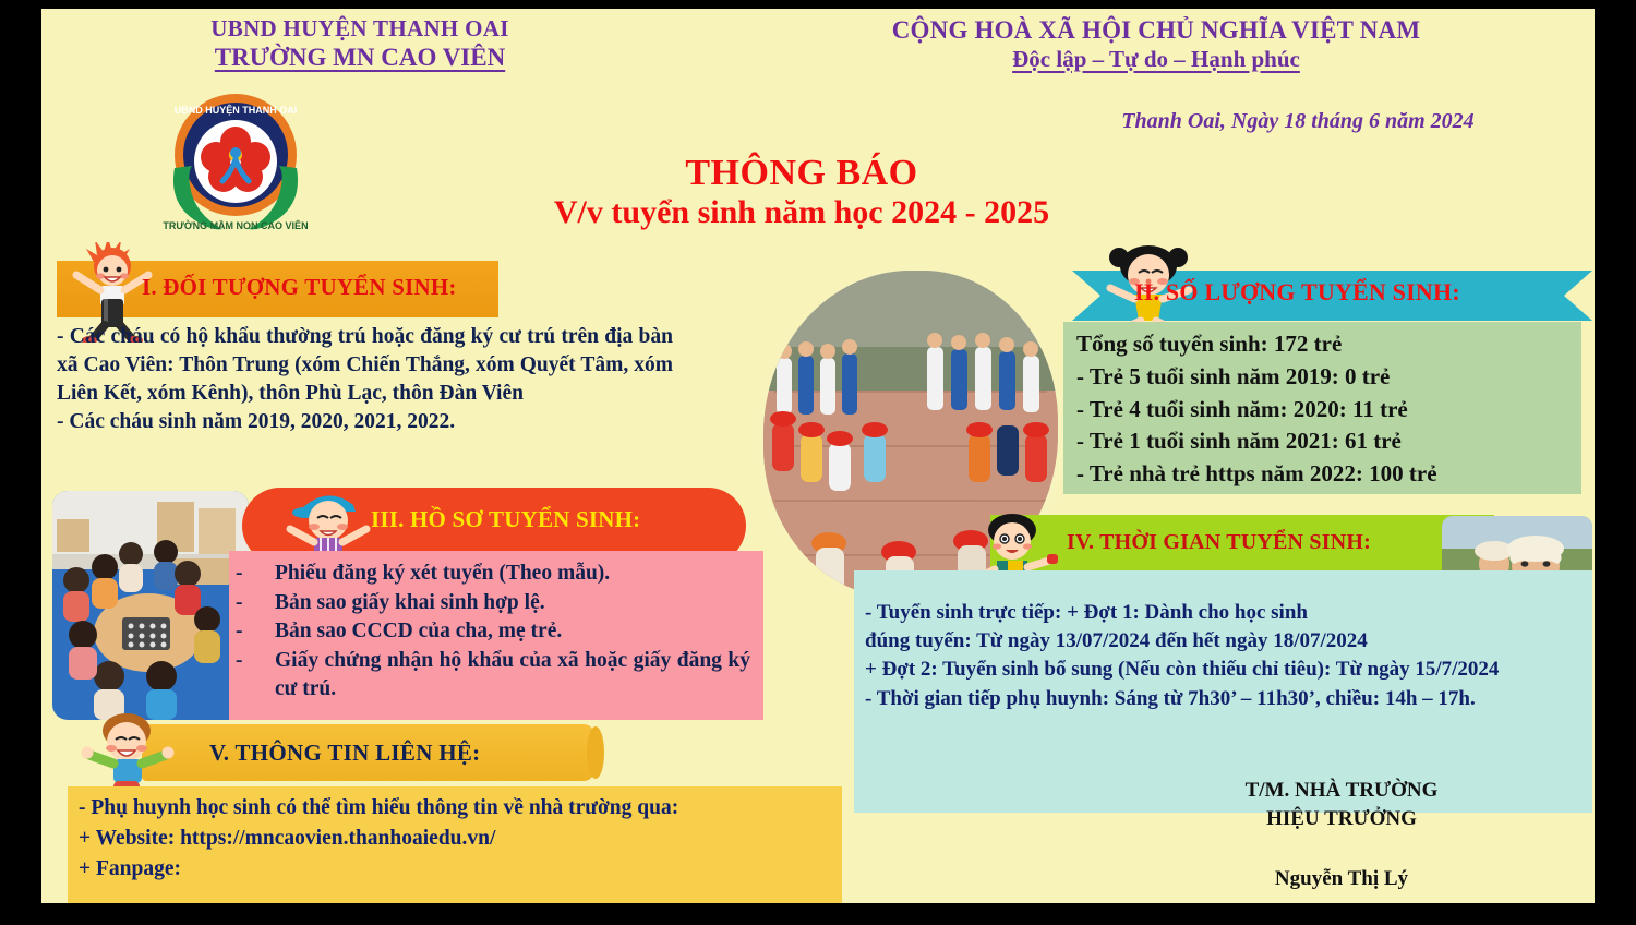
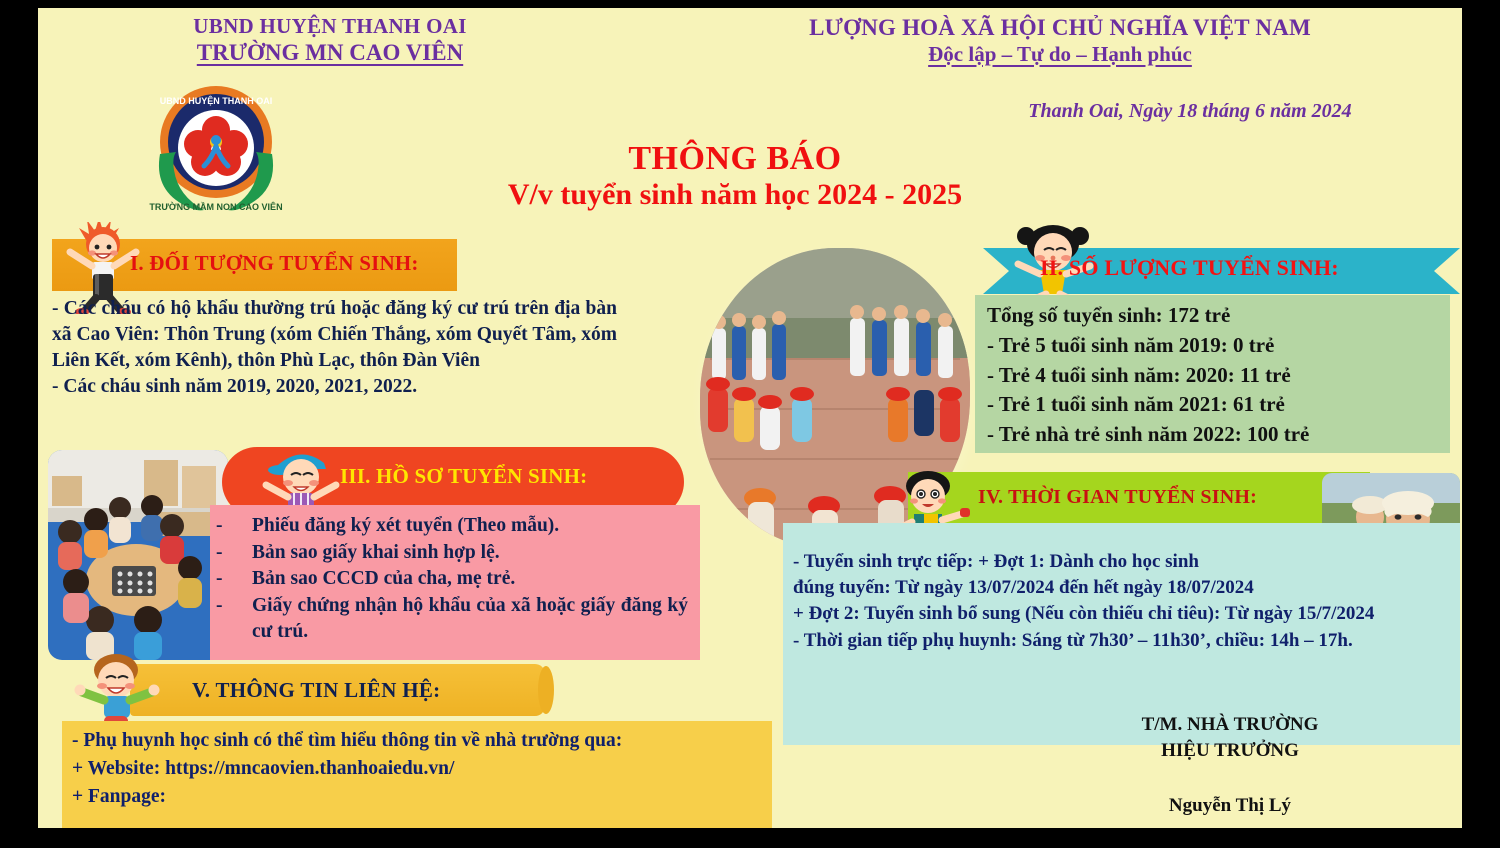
  UBND HUYỆN THANH OAI
  TRƯỜNG MN CAO VIÊN
- CỘNG HOÀ XÃ HỘI CHỦ NGHĨA VIỆT NAM
+ LƯỢNG HOÀ XÃ HỘI CHỦ NGHĨA VIỆT NAM
  Độc lập – Tự do – Hạnh phúc
  Thanh Oai, Ngày 18 tháng 6 năm 2024
  UBND HUYỆN THANH OAI
  TRƯỜNG MẦM NON CAO VIÊN
  THÔNG BÁO
  V/v tuyển sinh năm học 2024 - 2025
  I. ĐỐI TƯỢNG TUYỂN SINH:
  - Các cháu có hộ khẩu thường trú hoặc đăng ký cư trú trên địa bàn xã Cao Viên: Thôn Trung (xóm Chiến Thắng, xóm Quyết Tâm, xóm Liên Kết, xóm Kênh), thôn Phù Lạc, thôn Đàn Viên
  - Các cháu sinh năm 2019, 2020, 2021, 2022.
  II. SỐ LƯỢNG TUYỂN SINH:
  Tổng số tuyển sinh: 172 trẻ
  - Trẻ 5 tuổi sinh năm 2019: 0 trẻ
  - Trẻ 4 tuổi sinh năm: 2020: 11 trẻ
  - Trẻ 1 tuổi sinh năm 2021: 61 trẻ
- - Trẻ nhà trẻ https năm 2022: 100 trẻ
+ - Trẻ nhà trẻ sinh năm 2022: 100 trẻ
  III. HỒ SƠ TUYỂN SINH:
  -
  Phiếu đăng ký xét tuyển (Theo mẫu).
  -
  Bản sao giấy khai sinh hợp lệ.
  -
  Bản sao CCCD của cha, mẹ trẻ.
  -
  Giấy chứng nhận hộ khẩu của xã hoặc giấy đăng ký cư trú.
  IV. THỜI GIAN TUYỂN SINH:
  - Tuyển sinh trực tiếp: + Đợt 1: Dành cho học sinh
  đúng tuyến: Từ ngày 13/07/2024 đến hết ngày 18/07/2024
  + Đợt 2: Tuyển sinh bổ sung (Nếu còn thiếu chỉ tiêu): Từ ngày 15/7/2024
  - Thời gian tiếp phụ huynh: Sáng từ 7h30’ – 11h30’, chiều: 14h – 17h.
  T/M. NHÀ TRƯỜNG
  HIỆU TRƯỞNG
  Nguyễn Thị Lý
  V. THÔNG TIN LIÊN HỆ:
  - Phụ huynh học sinh có thể tìm hiểu thông tin về nhà trường qua:
  + Website: https://mncaovien.thanhoaiedu.vn/
  + Fanpage:
